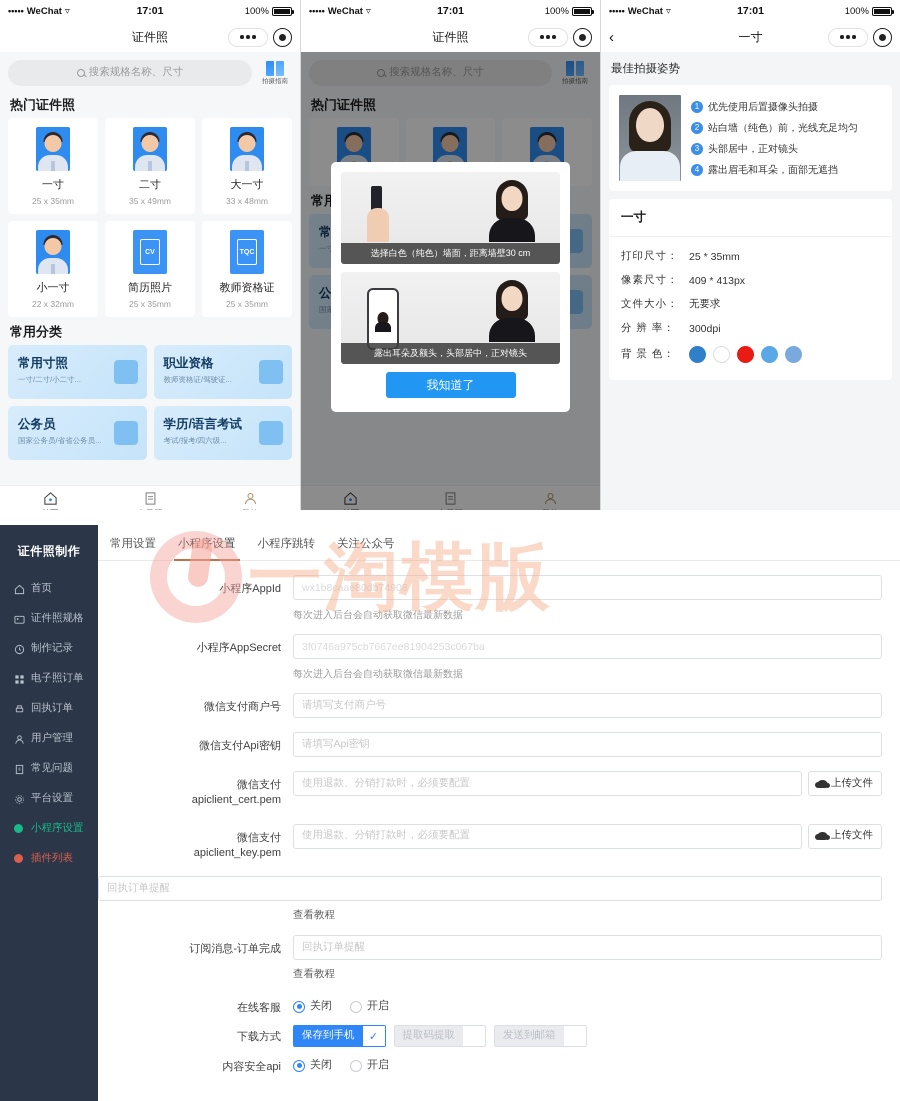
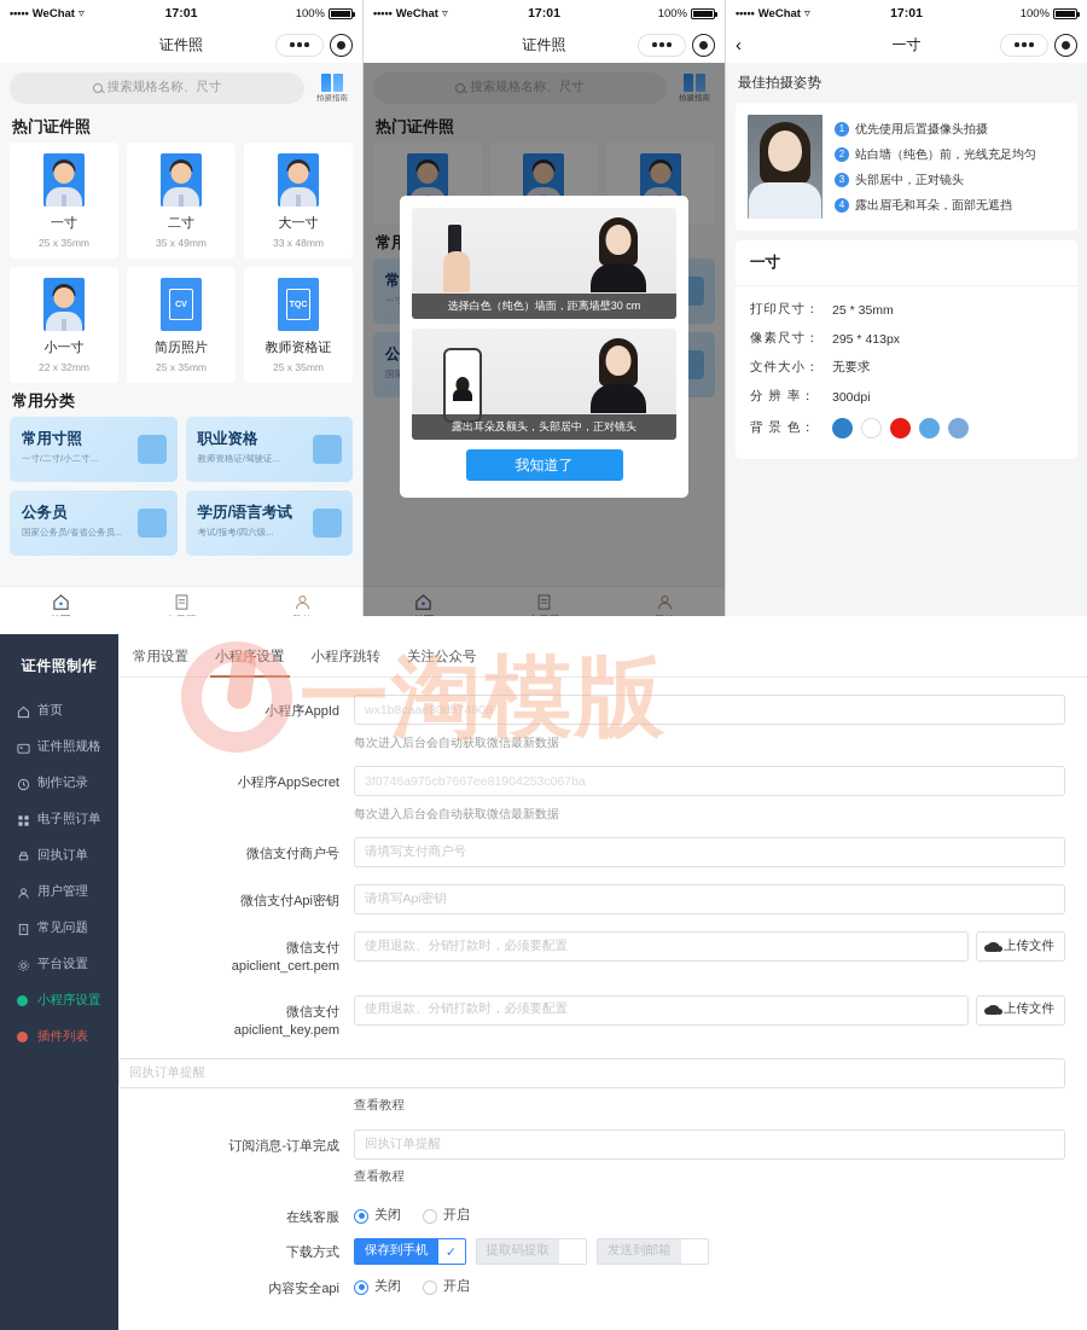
  •••••
  WeChat
  ▿
  17:01
  100%
  证件照
  搜索规格名称、尺寸
  热门证件照
  一寸
  25 x 35mm
  二寸
  35 x 49mm
  大一寸
  33 x 48mm
  小一寸
  22 x 32mm
  简历照片
  25 x 35mm
  教师资格证
  25 x 35mm
  常用分类
  常用寸照
  一寸/二寸/小二寸...
  职业资格
  教师资格证/驾驶证...
  公务员
  国家公务员/省省公务员...
  学历/语言考试
  考试/报考/四六级...
  •••••
  WeChat
  ▿
  17:01
  100%
  证件照
  搜索规格名称、尺寸
  热门证件照
  选择白色（纯色）墙面，距离墙壁30 cm
  露出耳朵及额头，头部居中，正对镜头
  我知道了
  •••••
  WeChat
  ▿
  17:01
  100%
  ‹
  一寸
  最佳拍摄姿势
  1
  优先使用后置摄像头拍摄
  2
  站白墙（纯色）前，光线充足均匀
  3
  头部居中，正对镜头
  4
  露出眉毛和耳朵，面部无遮挡
  一寸
  打印尺寸：
  25 * 35mm
  像素尺寸：
- 409 * 413px
+ 295 * 413px
  文件大小：
  无要求
  分 辨 率：
  300dpi
  背 景 色：
  证件照制作
  首页
  证件照规格
  制作记录
  电子照订单
  回执订单
  用户管理
  常见问题
  平台设置
  小程序设置
  插件列表
  常用设置
  小程序设置
  小程序跳转
  关注公众号
  小程序AppId
  wx1b8caae80db74908
  每次进入后台会自动获取微信最新数据
  小程序AppSecret
  3f0746a975cb7667ee81904253c067ba
  每次进入后台会自动获取微信最新数据
  微信支付商户号
  请填写支付商户号
  微信支付Api密钥
  请填写Api密钥
  微信支付
  apiclient_cert.pem
  使用退款、分销打款时，必须要配置
  上传文件
  微信支付
  apiclient_key.pem
  使用退款、分销打款时，必须要配置
  上传文件
  回执订单提醒
  查看教程
  订阅消息-订单完成
  回执订单提醒
  查看教程
  在线客服
  关闭
  开启
  下载方式
  保存到手机
  ✓
  提取码提取
  发送到邮箱
  内容安全api
  关闭
  开启
  一淘模版
